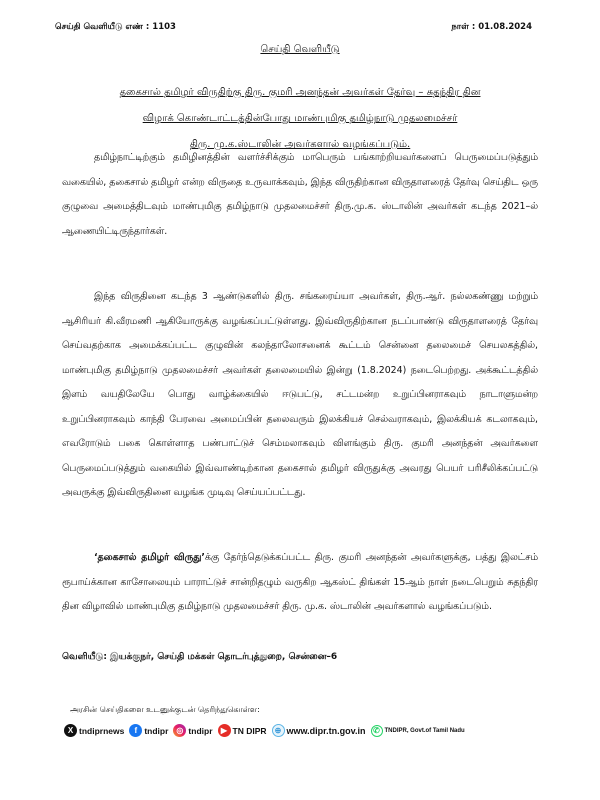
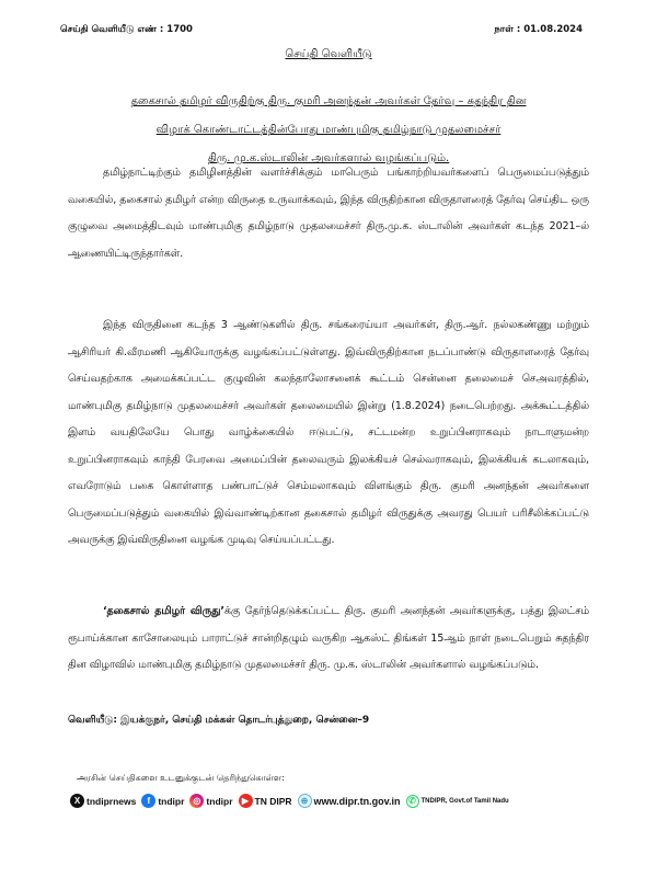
- செய்தி வெளியீடு எண் : 1103
+ செய்தி வெளியீடு எண் : 1700
  நாள் : 01.08.2024
  செய்தி வெளியீடு
  தகைசால் தமிழர் விருதிற்கு திரு. குமரி அனந்தன் அவர்கள் தேர்வு – சுதந்திர தின
  விழாக் கொண்டாட்டத்தின்போது மாண்புமிகு தமிழ்நாடு முதலமைச்சர்
  திரு. மு.க.ஸ்டாலின் அவர்களால் வழங்கப்படும்.
  தமிழ்நாட்டிற்கும் தமிழினத்தின் வளர்ச்சிக்கும் மாபெரும் பங்காற்றியவர்களைப் பெருமைப்படுத்தும் வகையில், தகைசால் தமிழர் என்ற விருதை உருவாக்கவும், இந்த விருதிற்கான விருதாளரைத் தேர்வு செய்திட ஒரு குழுவை அமைத்திடவும் மாண்புமிகு தமிழ்நாடு முதலமைச்சர் திரு.மு.க. ஸ்டாலின் அவர்கள் கடந்த 2021–ல் ஆணையிட்டிருந்தார்கள்.
- இந்த விருதினை கடந்த 3 ஆண்டுகளில் திரு. சங்கரைய்யா அவர்கள், திரு.ஆர். நல்லகண்ணு மற்றும் ஆசிரியர் கி.வீரமணி ஆகியோருக்கு வழங்கப்பட்டுள்ளது. இவ்விருதிற்கான நடப்பாண்டு விருதாளரைத் தேர்வு செய்வதற்காக அமைக்கப்பட்ட குழுவின் கலந்தாலோசனைக் கூட்டம் சென்னை தலைமைச் செயலகத்தில், மாண்புமிகு தமிழ்நாடு முதலமைச்சர் அவர்கள் தலைமையில் இன்று (1.8.2024) நடைபெற்றது. அக்கூட்டத்தில் இளம் வயதிலேயே பொது வாழ்க்கையில் ஈடுபட்டு, சட்டமன்ற உறுப்பினராகவும் நாடாளுமன்ற உறுப்பினராகவும் காந்தி பேரவை அமைப்பின் தலைவரும் இலக்கியச் செல்வராகவும், இலக்கியக் கடலாகவும், எவரோடும் பகை கொள்ளாத பண்பாட்டுச் செம்மலாகவும் விளங்கும் திரு. குமரி அனந்தன் அவர்களை பெருமைப்படுத்தும் வகையில் இவ்வாண்டிற்கான தகைசால் தமிழர் விருதுக்கு அவரது பெயர் பரிசீலிக்கப்பட்டு அவருக்கு இவ்விருதினை வழங்க முடிவு செய்யப்பட்டது.
+ இந்த விருதினை கடந்த 3 ஆண்டுகளில் திரு. சங்கரைய்யா அவர்கள், திரு.ஆர். நல்லகண்ணு மற்றும் ஆசிரியர் கி.வீரமணி ஆகியோருக்கு வழங்கப்பட்டுள்ளது. இவ்விருதிற்கான நடப்பாண்டு விருதாளரைத் தேர்வு செய்வதற்காக அமைக்கப்பட்ட குழுவின் கலந்தாலோசனைக் கூட்டம் சென்னை தலைமைச் செஅவரத்தில், மாண்புமிகு தமிழ்நாடு முதலமைச்சர் அவர்கள் தலைமையில் இன்று (1.8.2024) நடைபெற்றது. அக்கூட்டத்தில் இளம் வயதிலேயே பொது வாழ்க்கையில் ஈடுபட்டு, சட்டமன்ற உறுப்பினராகவும் நாடாளுமன்ற உறுப்பினராகவும் காந்தி பேரவை அமைப்பின் தலைவரும் இலக்கியச் செல்வராகவும், இலக்கியக் கடலாகவும், எவரோடும் பகை கொள்ளாத பண்பாட்டுச் செம்மலாகவும் விளங்கும் திரு. குமரி அனந்தன் அவர்களை பெருமைப்படுத்தும் வகையில் இவ்வாண்டிற்கான தகைசால் தமிழர் விருதுக்கு அவரது பெயர் பரிசீலிக்கப்பட்டு அவருக்கு இவ்விருதினை வழங்க முடிவு செய்யப்பட்டது.
  ‘தகைசால் தமிழர் விருது’க்கு தேர்ந்தெடுக்கப்பட்ட திரு. குமரி அனந்தன் அவர்களுக்கு, பத்து இலட்சம் ரூபாய்க்கான காசோலையும் பாராட்டுச் சான்றிதழும் வருகிற ஆகஸ்ட் திங்கள் 15ஆம் நாள் நடைபெறும் சுதந்திர தின விழாவில் மாண்புமிகு தமிழ்நாடு முதலமைச்சர் திரு. மு.க. ஸ்டாலின் அவர்களால் வழங்கப்படும்.
- வெளியீடு: இயக்குநர், செய்தி மக்கள் தொடர்புத்துறை, சென்னை–6
+ வெளியீடு: இயக்குநர், செய்தி மக்கள் தொடர்புத்துறை, சென்னை–9
  அரசின் செய்திகளை உடனுக்குடன் தெரிந்துகொள்ள:
  X
  tndiprnews
  f
  tndipr
  ◎
  tndipr
  ▶
  TN DIPR
  ⊕
  www.dipr.tn.gov.in
  ✆
